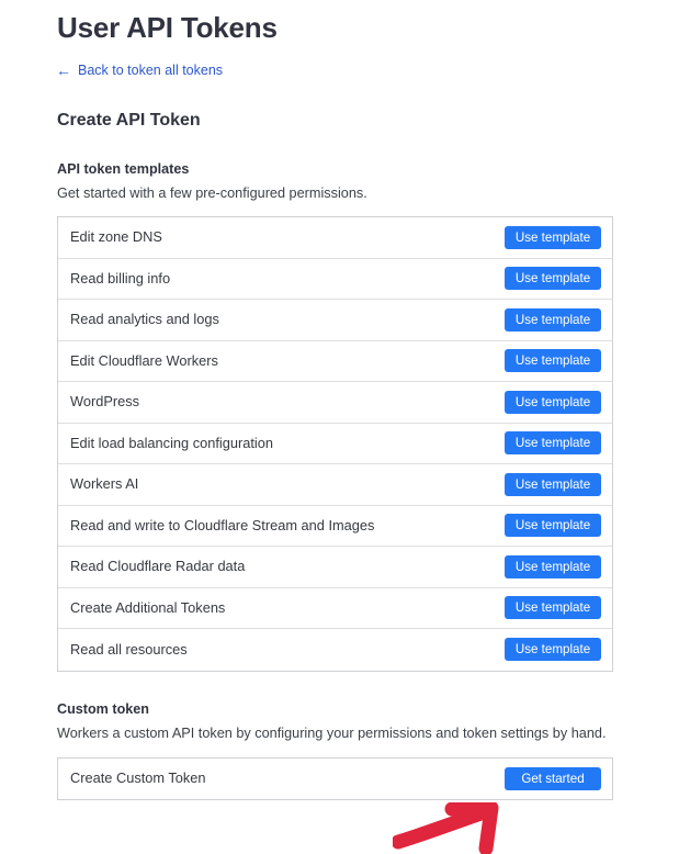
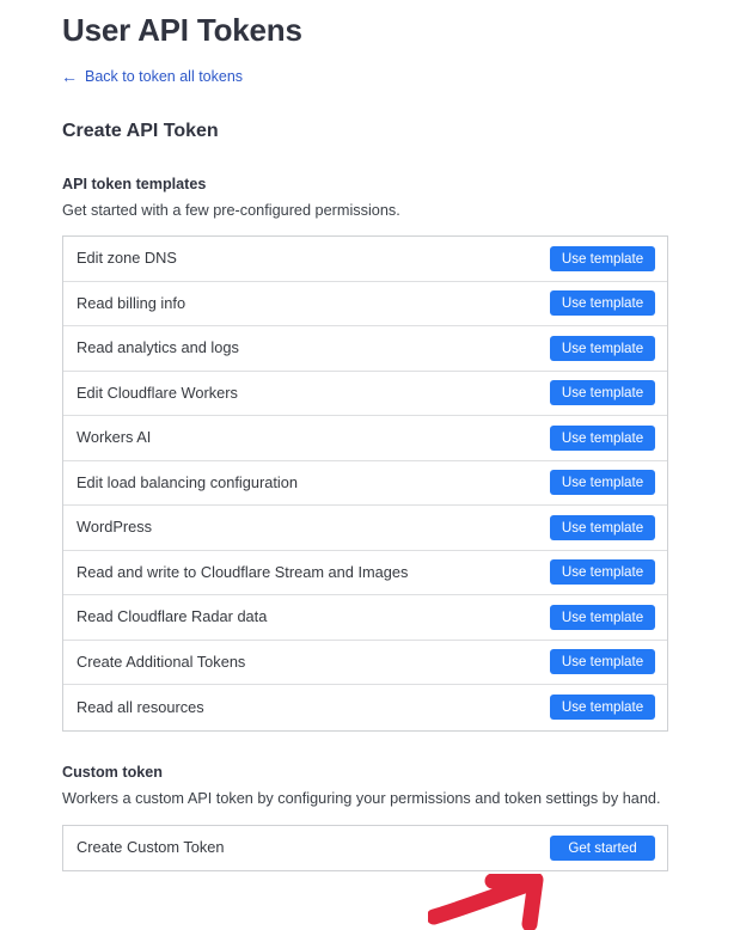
  User API Tokens
  ←
  Back to token all tokens
  Create API Token
  API token templates
  Get started with a few pre-configured permissions.
  Edit zone DNS
  Use template
  Read billing info
  Use template
  Read analytics and logs
  Use template
  Edit Cloudflare Workers
  Use template
- WordPress
+ Workers AI
  Use template
  Edit load balancing configuration
  Use template
- Workers AI
+ WordPress
  Use template
  Read and write to Cloudflare Stream and Images
  Use template
  Read Cloudflare Radar data
  Use template
  Create Additional Tokens
  Use template
  Read all resources
  Use template
  Custom token
  Workers a custom API token by configuring your permissions and token settings by hand.
  Create Custom Token
  Get started
